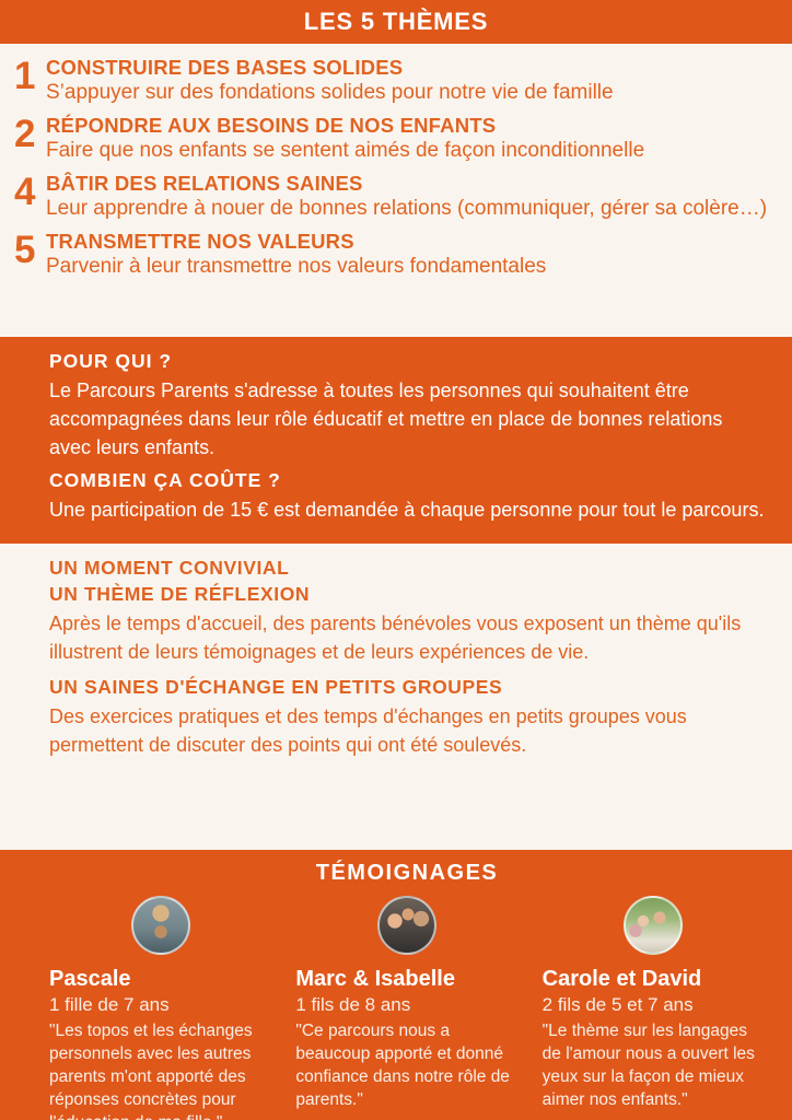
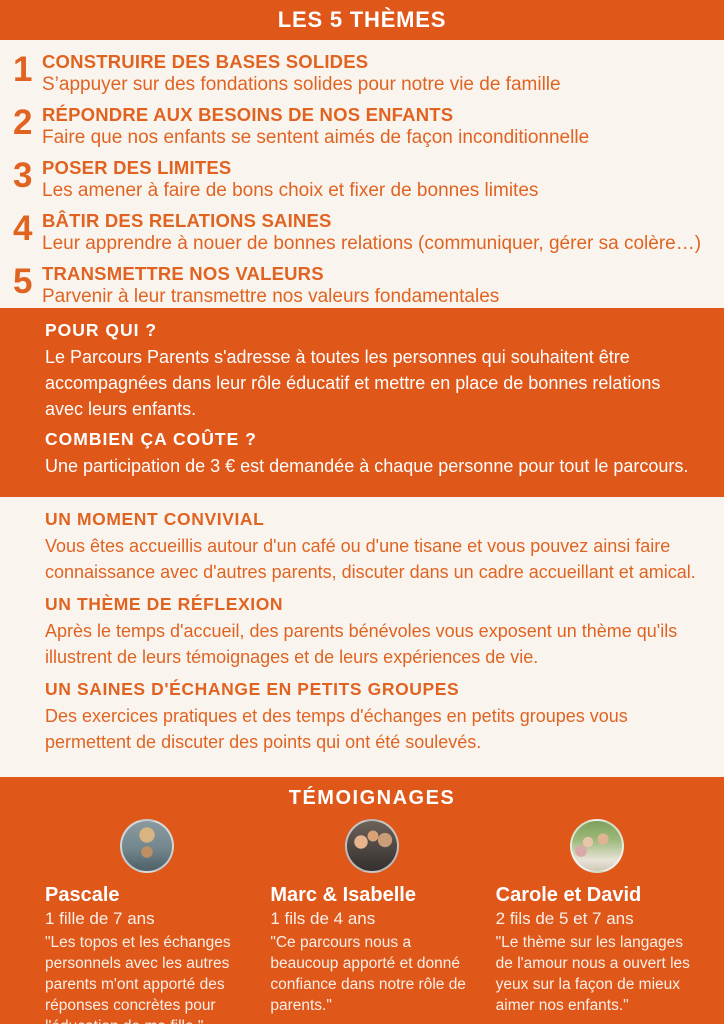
  LES 5 THÈMES
  1
  CONSTRUIRE DES BASES SOLIDES
  S’appuyer sur des fondations solides pour notre vie de famille
  2
  RÉPONDRE AUX BESOINS DE NOS ENFANTS
  Faire que nos enfants se sentent aimés de façon inconditionnelle
+ 3
+ POSER DES LIMITES
+ Les amener à faire de bons choix et fixer de bonnes limites
  4
  BÂTIR DES RELATIONS SAINES
  Leur apprendre à nouer de bonnes relations (communiquer, gérer sa colère…)
  5
  TRANSMETTRE NOS VALEURS
  Parvenir à leur transmettre nos valeurs fondamentales
  POUR QUI ?
  Le Parcours Parents s'adresse à toutes les personnes qui souhaitent être accompagnées dans leur rôle éducatif et mettre en place de bonnes relations avec leurs enfants.
  COMBIEN ÇA COÛTE ?
- Une participation de 15 € est demandée à chaque personne pour tout le parcours.
+ Une participation de 3 € est demandée à chaque personne pour tout le parcours.
  UN MOMENT CONVIVIAL
+ Vous êtes accueillis autour d'un café ou d'une tisane et vous pouvez ainsi faire connaissance avec d'autres parents, discuter dans un cadre accueillant et amical.
  UN THÈME DE RÉFLEXION
  Après le temps d'accueil, des parents bénévoles vous exposent un thème qu'ils illustrent de leurs témoignages et de leurs expériences de vie.
  UN SAINES D'ÉCHANGE EN PETITS GROUPES
  Des exercices pratiques et des temps d'échanges en petits groupes vous permettent de discuter des points qui ont été soulevés.
  TÉMOIGNAGES
  Pascale
  1 fille de 7 ans
  "Les topos et les échanges personnels avec les autres parents m'ont apporté des réponses concrètes pour
  Marc & Isabelle
- 1 fils de 8 ans
+ 1 fils de 4 ans
  "Ce parcours nous a beaucoup apporté et donné confiance dans notre rôle de parents."
  Carole et David
  2 fils de 5 et 7 ans
  "Le thème sur les langages de l'amour nous a ouvert les yeux sur la façon de mieux aimer nos enfants."
